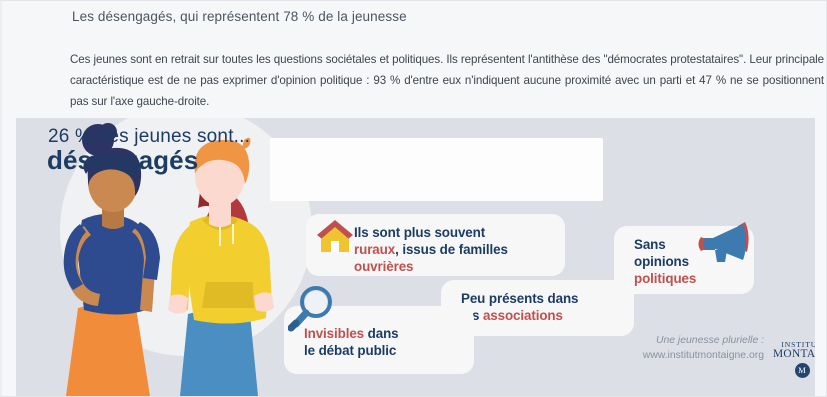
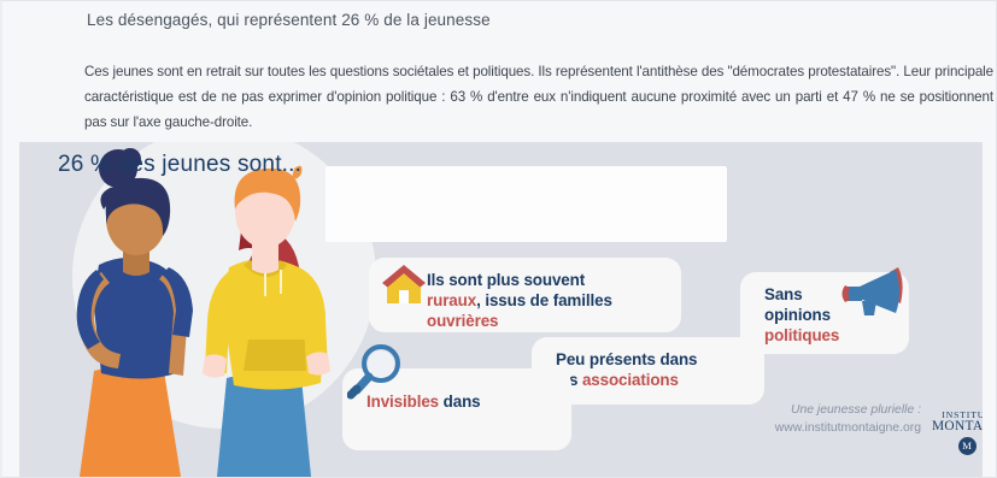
- Les désengagés, qui représentent 78 % de la jeunesse
+ Les désengagés, qui représentent 26 % de la jeunesse
- Ces jeunes sont en retrait sur toutes les questions sociétales et politiques. Ils représentent l'antithèse des "démocrates protestataires". Leur principale caractéristique est de ne pas exprimer d'opinion politique : 93 % d'entre eux n'indiquent aucune proximité avec un parti et 47 % ne se positionnent pas sur l'axe gauche-droite.
+ Ces jeunes sont en retrait sur toutes les questions sociétales et politiques. Ils représentent l'antithèse des "démocrates protestataires". Leur principale caractéristique est de ne pas exprimer d'opinion politique : 63 % d'entre eux n'indiquent aucune proximité avec un parti et 47 % ne se positionnent pas sur l'axe gauche-droite.
  26 % des jeunes sont...
- désengagés
  Ils sont plus souvent
  ruraux, issus de familles
  ouvrières
  Peu présents dans
  s associations
  Sans
  opinions
  politiques
  Invisibles dans
- le débat public
  Une jeunesse plurielle :
  www.institutmontaigne.org
  INSTITU
  M
